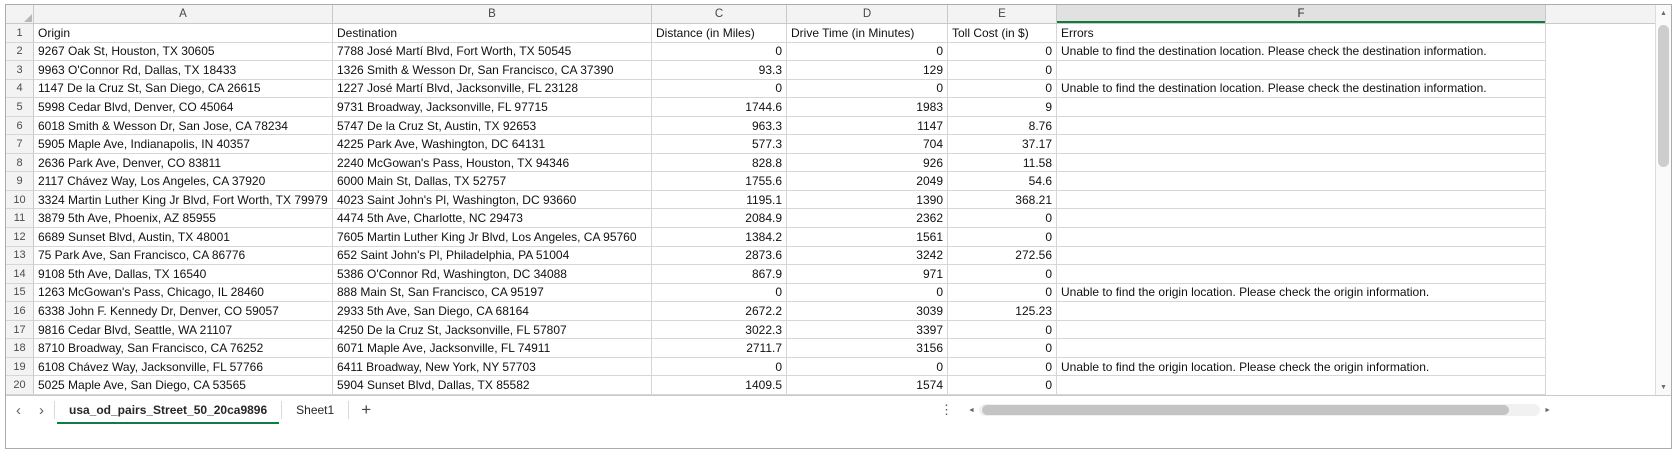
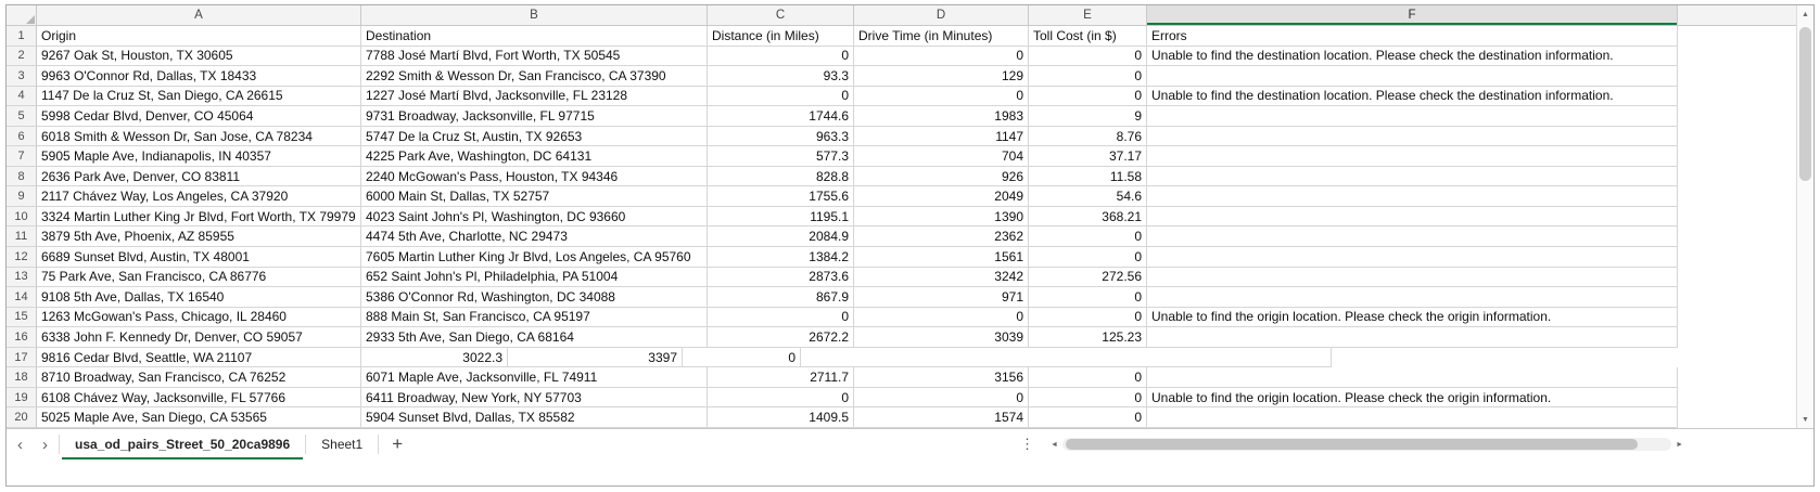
  A
  B
  C
  D
  E
  F
  1
  Origin
  Destination
  Distance (in Miles)
  Drive Time (in Minutes)
  Toll Cost (in $)
  Errors
  2
  9267 Oak St, Houston, TX 30605
  7788 José Martí Blvd, Fort Worth, TX 50545
  0
  0
  0
  Unable to find the destination location. Please check the destination information.
  3
  9963 O'Connor Rd, Dallas, TX 18433
- 1326 Smith & Wesson Dr, San Francisco, CA 37390
+ 2292 Smith & Wesson Dr, San Francisco, CA 37390
  93.3
  129
  0
  4
  1147 De la Cruz St, San Diego, CA 26615
  1227 José Martí Blvd, Jacksonville, FL 23128
  0
  0
  0
  Unable to find the destination location. Please check the destination information.
  5
  5998 Cedar Blvd, Denver, CO 45064
  9731 Broadway, Jacksonville, FL 97715
  1744.6
  1983
  9
  6
  6018 Smith & Wesson Dr, San Jose, CA 78234
  5747 De la Cruz St, Austin, TX 92653
  963.3
  1147
  8.76
  7
  5905 Maple Ave, Indianapolis, IN 40357
  4225 Park Ave, Washington, DC 64131
  577.3
  704
  37.17
  8
  2636 Park Ave, Denver, CO 83811
  2240 McGowan's Pass, Houston, TX 94346
  828.8
  926
  11.58
  9
  2117 Chávez Way, Los Angeles, CA 37920
  6000 Main St, Dallas, TX 52757
  1755.6
  2049
  54.6
  10
  3324 Martin Luther King Jr Blvd, Fort Worth, TX 79979
  4023 Saint John's Pl, Washington, DC 93660
  1195.1
  1390
  368.21
  11
  3879 5th Ave, Phoenix, AZ 85955
  4474 5th Ave, Charlotte, NC 29473
  2084.9
  2362
  0
  12
  6689 Sunset Blvd, Austin, TX 48001
  7605 Martin Luther King Jr Blvd, Los Angeles, CA 95760
  1384.2
  1561
  0
  13
  75 Park Ave, San Francisco, CA 86776
  652 Saint John's Pl, Philadelphia, PA 51004
  2873.6
  3242
  272.56
  14
  9108 5th Ave, Dallas, TX 16540
  5386 O'Connor Rd, Washington, DC 34088
  867.9
  971
  0
  15
  1263 McGowan's Pass, Chicago, IL 28460
  888 Main St, San Francisco, CA 95197
  0
  0
  0
  Unable to find the origin location. Please check the origin information.
  16
  6338 John F. Kennedy Dr, Denver, CO 59057
  2933 5th Ave, San Diego, CA 68164
  2672.2
  3039
  125.23
  17
  9816 Cedar Blvd, Seattle, WA 21107
- 4250 De la Cruz St, Jacksonville, FL 57807
  3022.3
  3397
  0
  18
  8710 Broadway, San Francisco, CA 76252
  6071 Maple Ave, Jacksonville, FL 74911
  2711.7
  3156
  0
  19
  6108 Chávez Way, Jacksonville, FL 57766
  6411 Broadway, New York, NY 57703
  0
  0
  0
  Unable to find the origin location. Please check the origin information.
  20
  5025 Maple Ave, San Diego, CA 53565
  5904 Sunset Blvd, Dallas, TX 85582
  1409.5
  1574
  0
  ‹
  ›
  usa_od_pairs_Street_50_20ca9896
  Sheet1
  +
  ⋮
